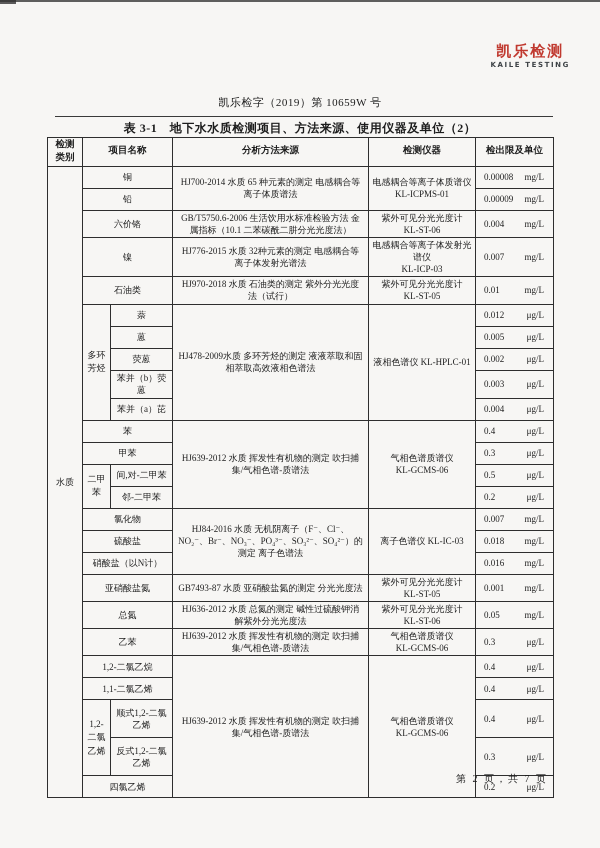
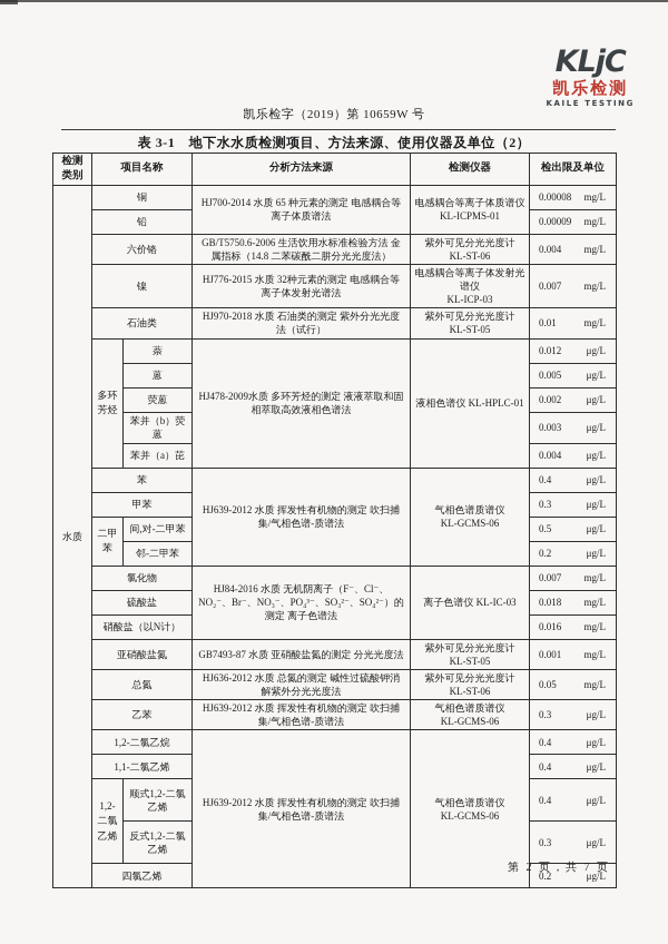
+ KLjC
  凯乐检测
  KAILE TESTING
  凯乐检字（2019）第 10659W 号
  表 3-1 地下水水质检测项目、方法来源、使用仪器及单位（2）
  检测类别	项目名称	分析方法来源	检测仪器	检出限及单位
  水质	铜	HJ700-2014 水质 65 种元素的测定 电感耦合等离子体质谱法	电感耦合等离子体质谱仪 KL-ICPMS-01	0.00008 mg/L
  铅	0.00009 mg/L
- 六价铬	GB/T5750.6-2006 生活饮用水标准检验方法 金属指标（10.1 二苯碳酰二肼分光光度法）	紫外可见分光光度计 KL-ST-06	0.004 mg/L
+ 六价铬	GB/T5750.6-2006 生活饮用水标准检验方法 金属指标（14.8 二苯碳酰二肼分光光度法）	紫外可见分光光度计 KL-ST-06	0.004 mg/L
  镍	HJ776-2015 水质 32种元素的测定 电感耦合等离子体发射光谱法	电感耦合等离子体发射光谱仪 KL-ICP-03	0.007 mg/L
  石油类	HJ970-2018 水质 石油类的测定 紫外分光光度法（试行）	紫外可见分光光度计 KL-ST-05	0.01 mg/L
  多环芳烃	萘	HJ478-2009水质 多环芳烃的测定 液液萃取和固相萃取高效液相色谱法	液相色谱仪 KL-HPLC-01	0.012 μg/L
  蒽	0.005 μg/L
  荧蒽	0.002 μg/L
  苯并（b）荧蒽	0.003 μg/L
  苯并（a）芘	0.004 μg/L
  苯	HJ639-2012 水质 挥发性有机物的测定 吹扫捕集/气相色谱-质谱法	气相色谱质谱仪 KL-GCMS-06	0.4 μg/L
  甲苯	0.3 μg/L
  二甲苯	间,对-二甲苯	0.5 μg/L
  邻-二甲苯	0.2 μg/L
  氯化物	HJ84-2016 水质 无机阴离子（F⁻、Cl⁻、NO₂⁻、Br⁻、NO₃⁻、PO₄³⁻、SO₃²⁻、SO₄²⁻）的测定 离子色谱法	离子色谱仪 KL-IC-03	0.007 mg/L
  硫酸盐	0.018 mg/L
  硝酸盐（以N计）	0.016 mg/L
  亚硝酸盐氮	GB7493-87 水质 亚硝酸盐氮的测定 分光光度法	紫外可见分光光度计 KL-ST-05	0.001 mg/L
  总氮	HJ636-2012 水质 总氮的测定 碱性过硫酸钾消解紫外分光光度法	紫外可见分光光度计 KL-ST-06	0.05 mg/L
  乙苯	HJ639-2012 水质 挥发性有机物的测定 吹扫捕集/气相色谱-质谱法	气相色谱质谱仪 KL-GCMS-06	0.3 μg/L
  1,2-二氯乙烷	HJ639-2012 水质 挥发性有机物的测定 吹扫捕集/气相色谱-质谱法	气相色谱质谱仪 KL-GCMS-06	0.4 μg/L
  1,1-二氯乙烯	0.4 μg/L
  1,2-二氯乙烯	顺式1,2-二氯乙烯	0.4 μg/L
  反式1,2-二氯乙烯	0.3 μg/L
  四氯乙烯	0.2 μg/L
  第 2 页，共 7 页
